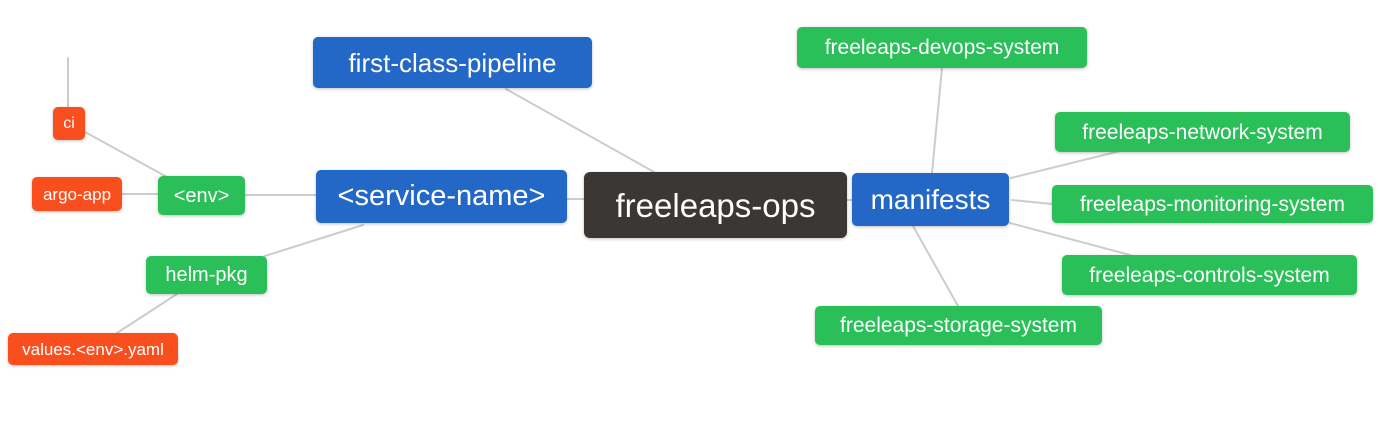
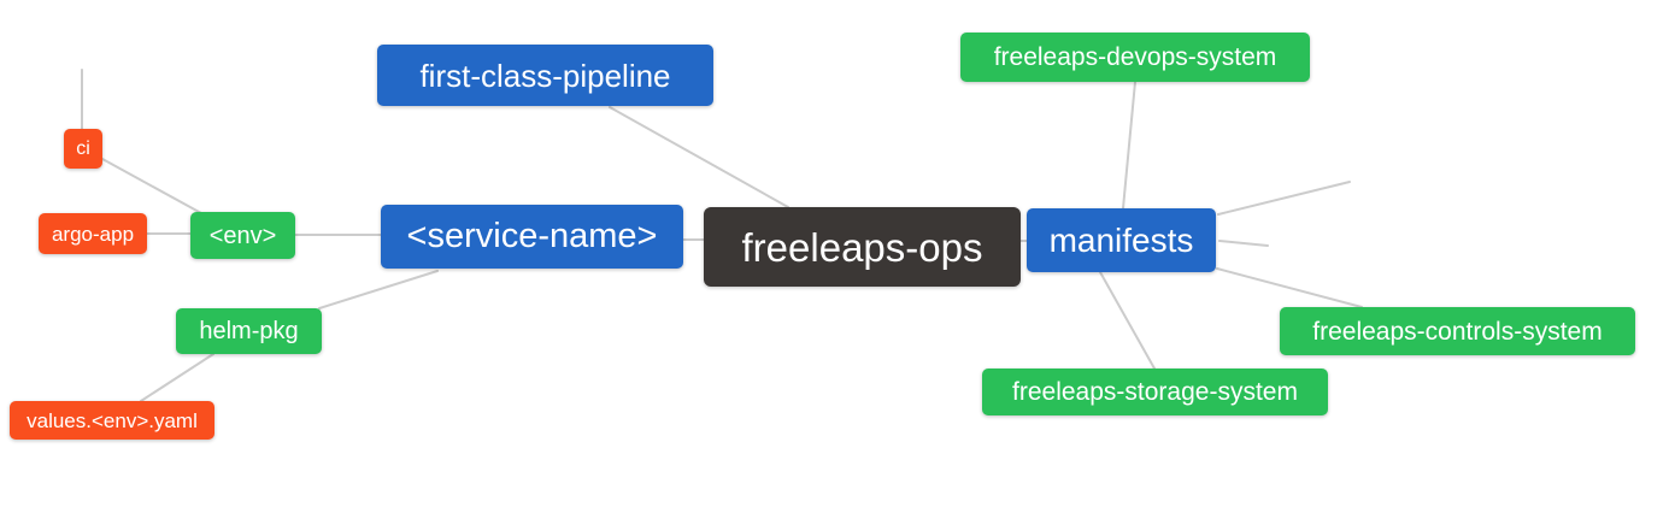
  ci
  argo-app
  <env>
  helm-pkg
  values.<env>.yaml
  first-class-pipeline
  <service-name>
  freeleaps-ops
  manifests
  freeleaps-devops-system
- freeleaps-network-system
- freeleaps-monitoring-system
  freeleaps-controls-system
  freeleaps-storage-system
